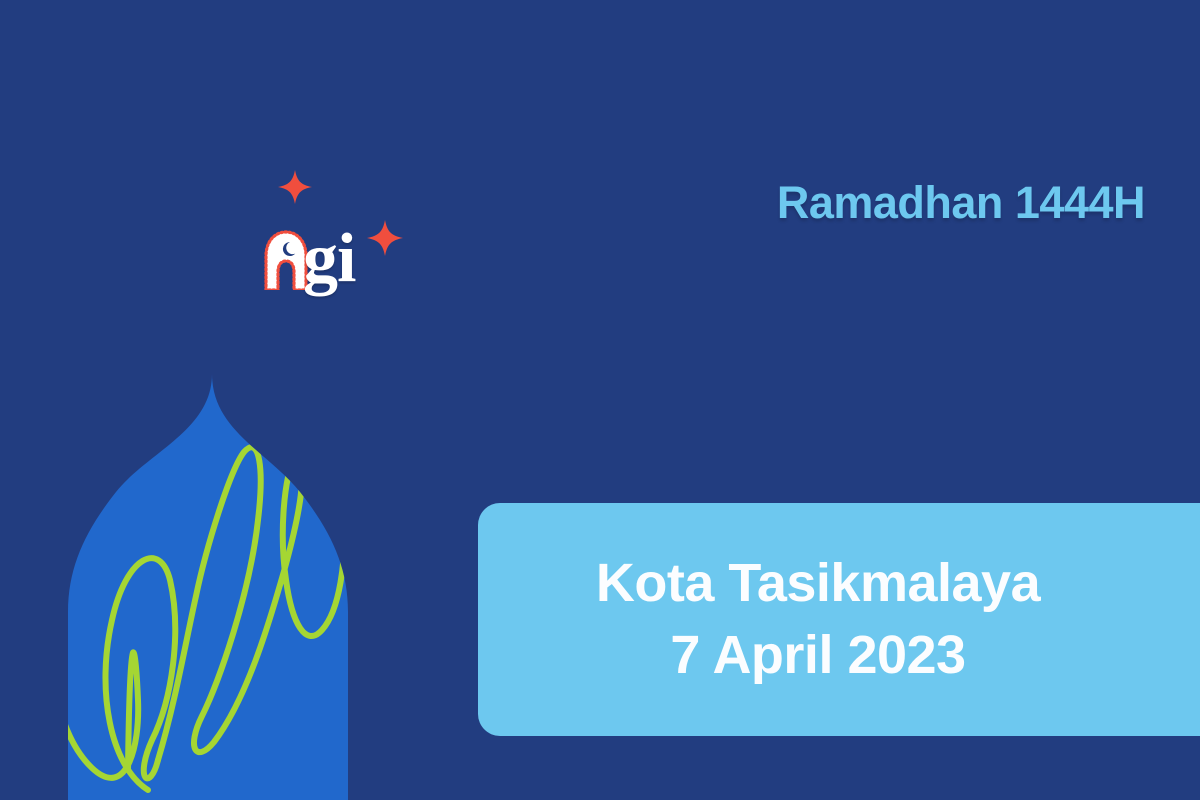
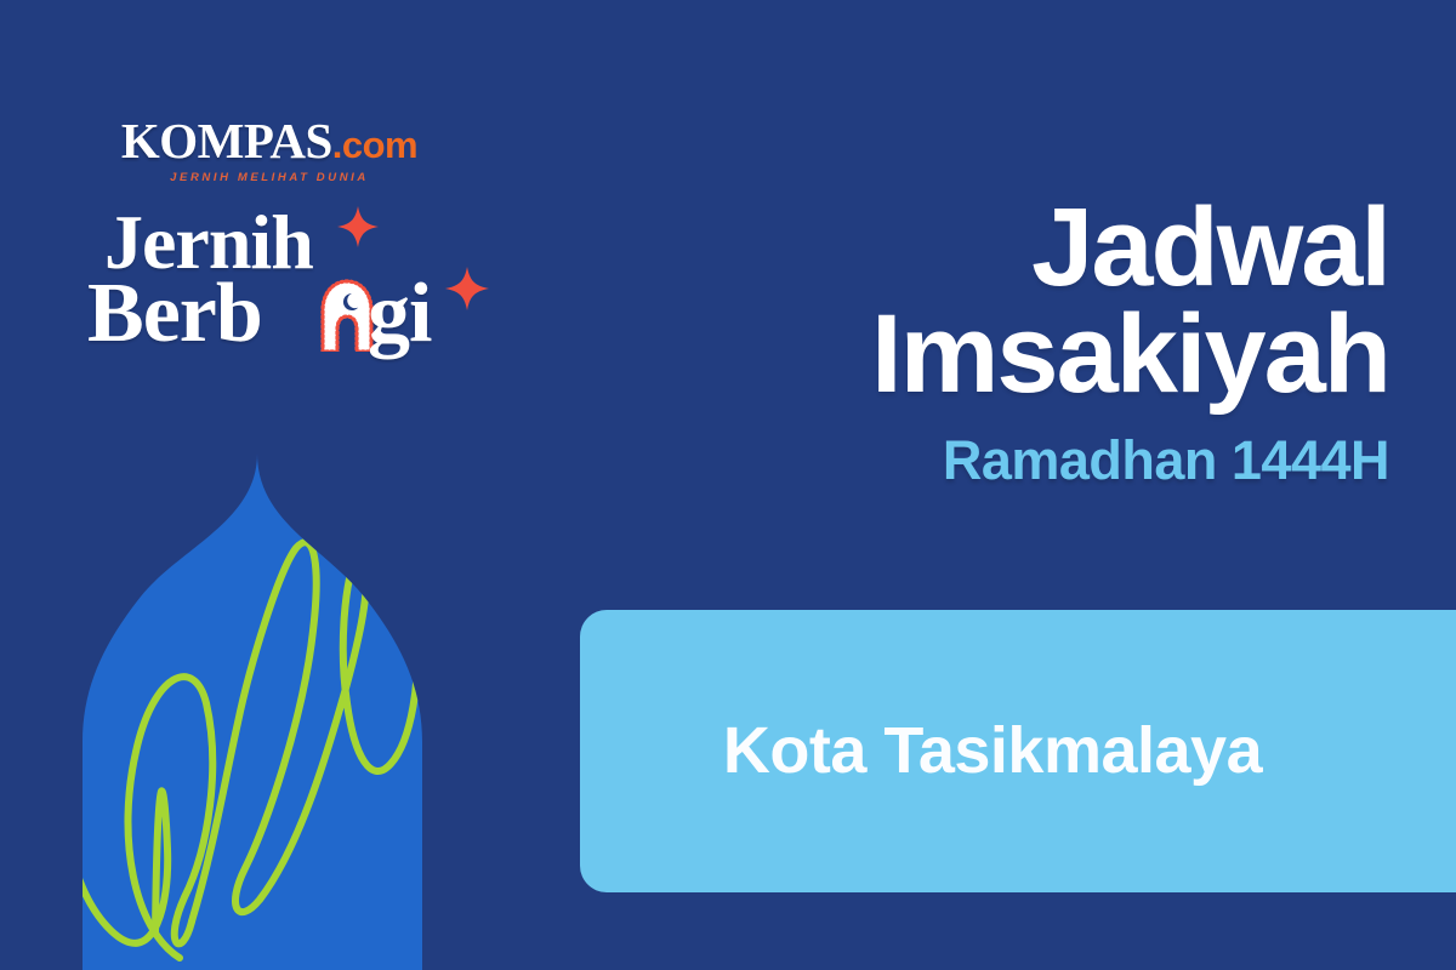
+ KOMPAS.com
+ JERNIH MELIHAT DUNIA
+ Jernih
+ Berb
  gi
+ Jadwal
+ Imsakiyah
  Ramadhan 1444H
  Kota Tasikmalaya
- 7 April 2023
